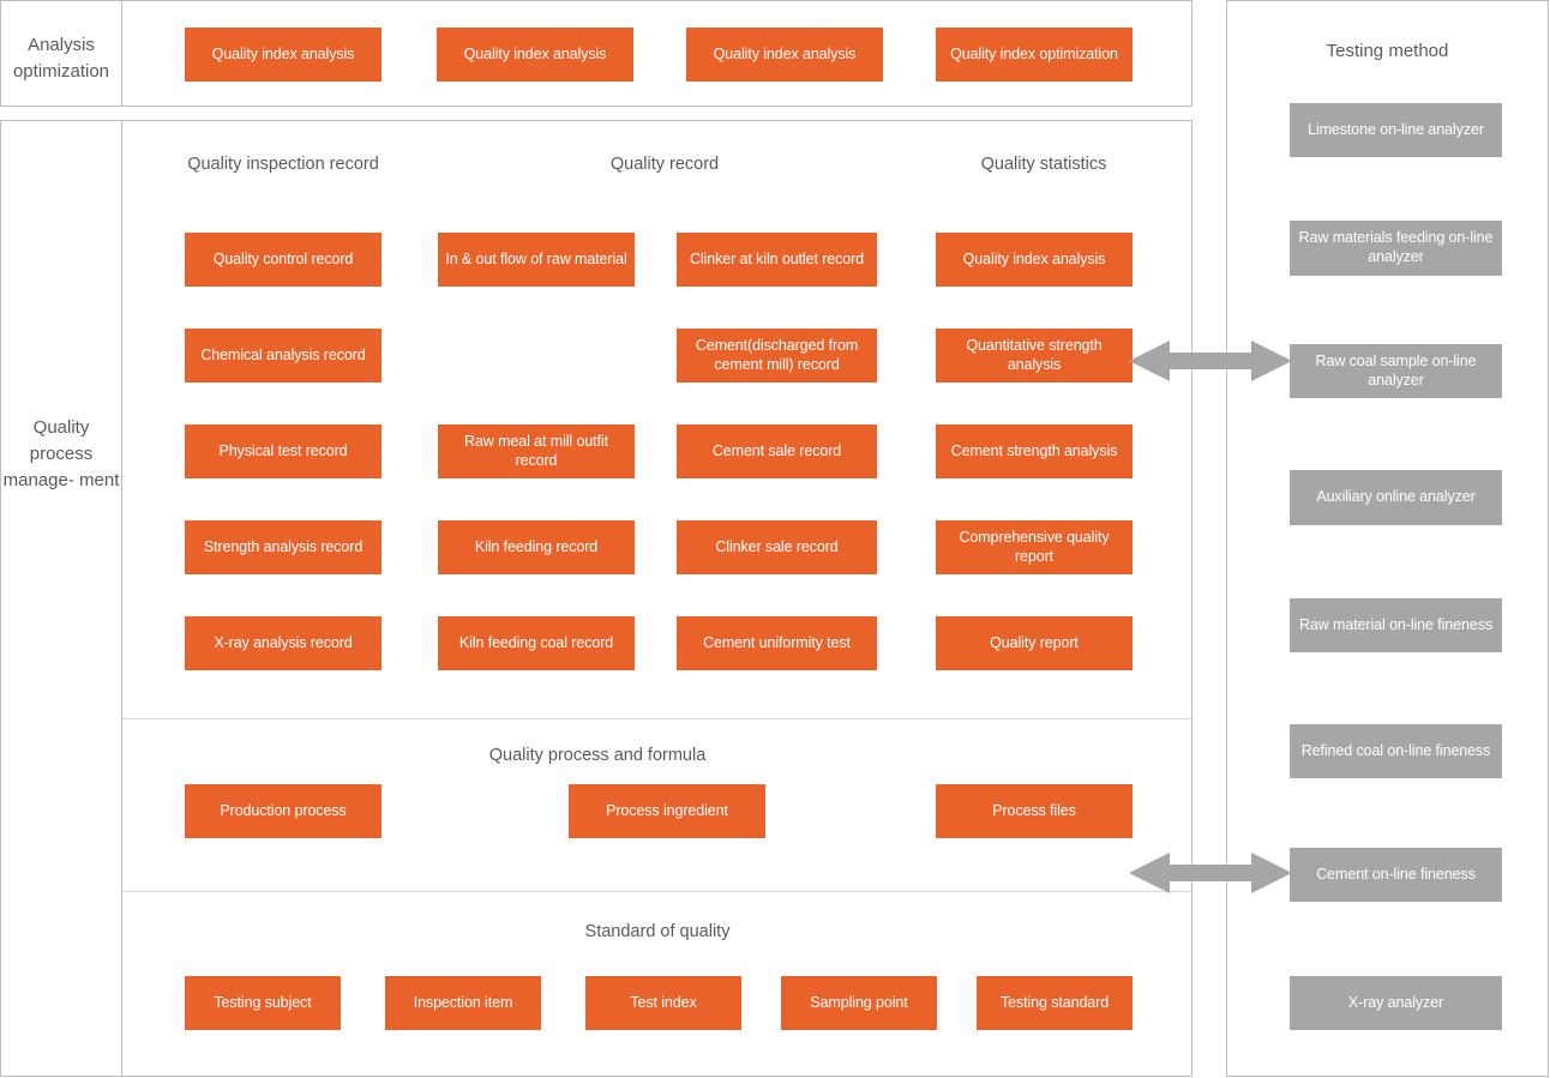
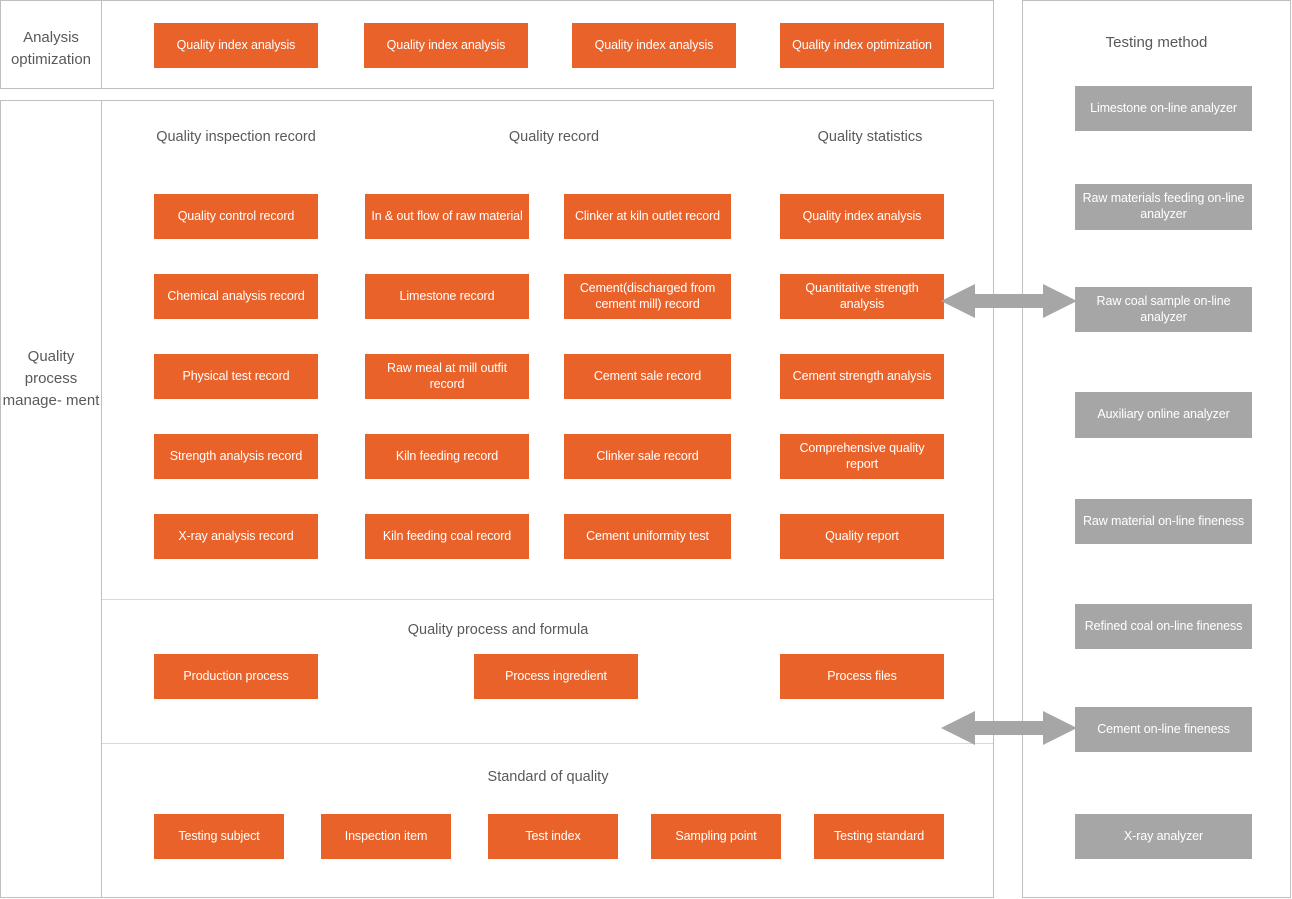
  Analysis optimization
  Quality index analysis
  Quality index analysis
  Quality index analysis
  Quality index optimization
  Quality process manage- ment
  Quality inspection record
  Quality record
  Quality statistics
  Quality control record
  Chemical analysis record
  Physical test record
  Strength analysis record
  X-ray analysis record
  In & out flow of raw material
+ Limestone record
  Raw meal at mill outfit record
  Kiln feeding record
  Kiln feeding coal record
  Clinker at kiln outlet record
  Cement(discharged from cement mill) record
  Cement sale record
  Clinker sale record
  Cement uniformity test
  Quality index analysis
  Quantitative strength analysis
  Cement strength analysis
  Comprehensive quality report
  Quality report
  Quality process and formula
  Production process
  Process ingredient
  Process files
  Standard of quality
  Testing subject
  Inspection item
  Test index
  Sampling point
  Testing standard
  Testing method
  Limestone on-line analyzer
  Raw materials feeding on-line analyzer
  Raw coal sample on-line analyzer
  Auxiliary online analyzer
  Raw material on-line fineness
  Refined coal on-line fineness
  Cement on-line fineness
  X-ray analyzer
